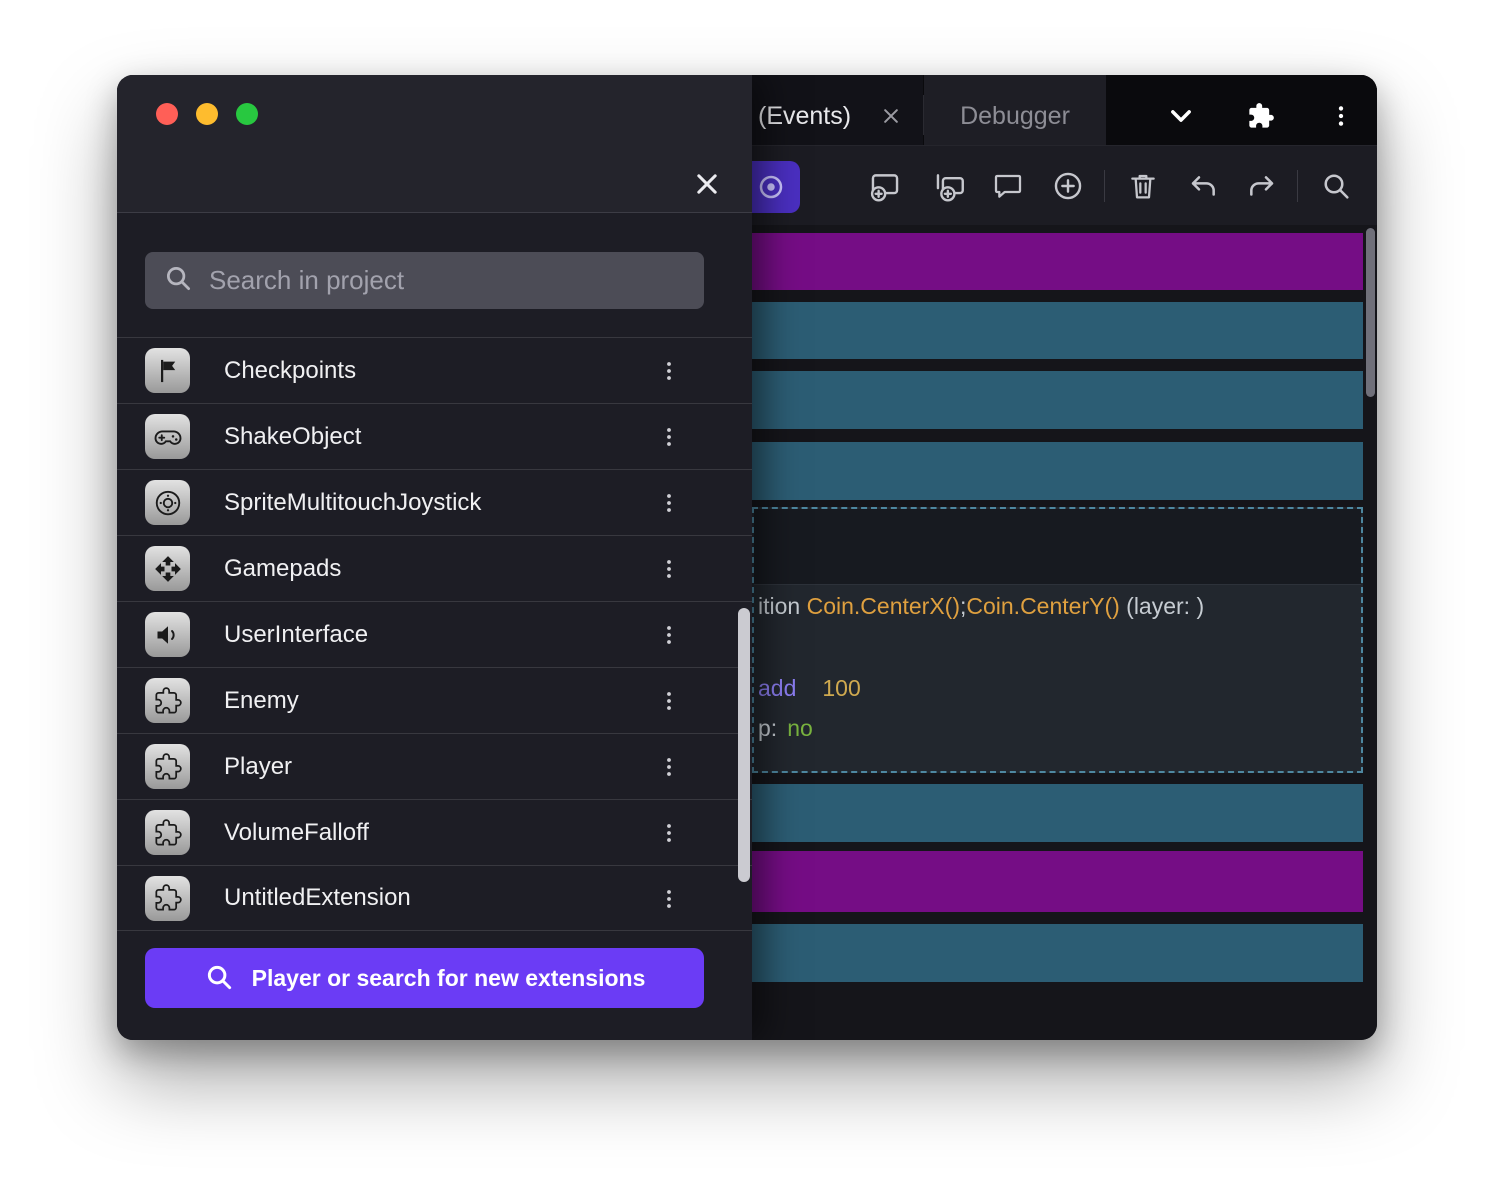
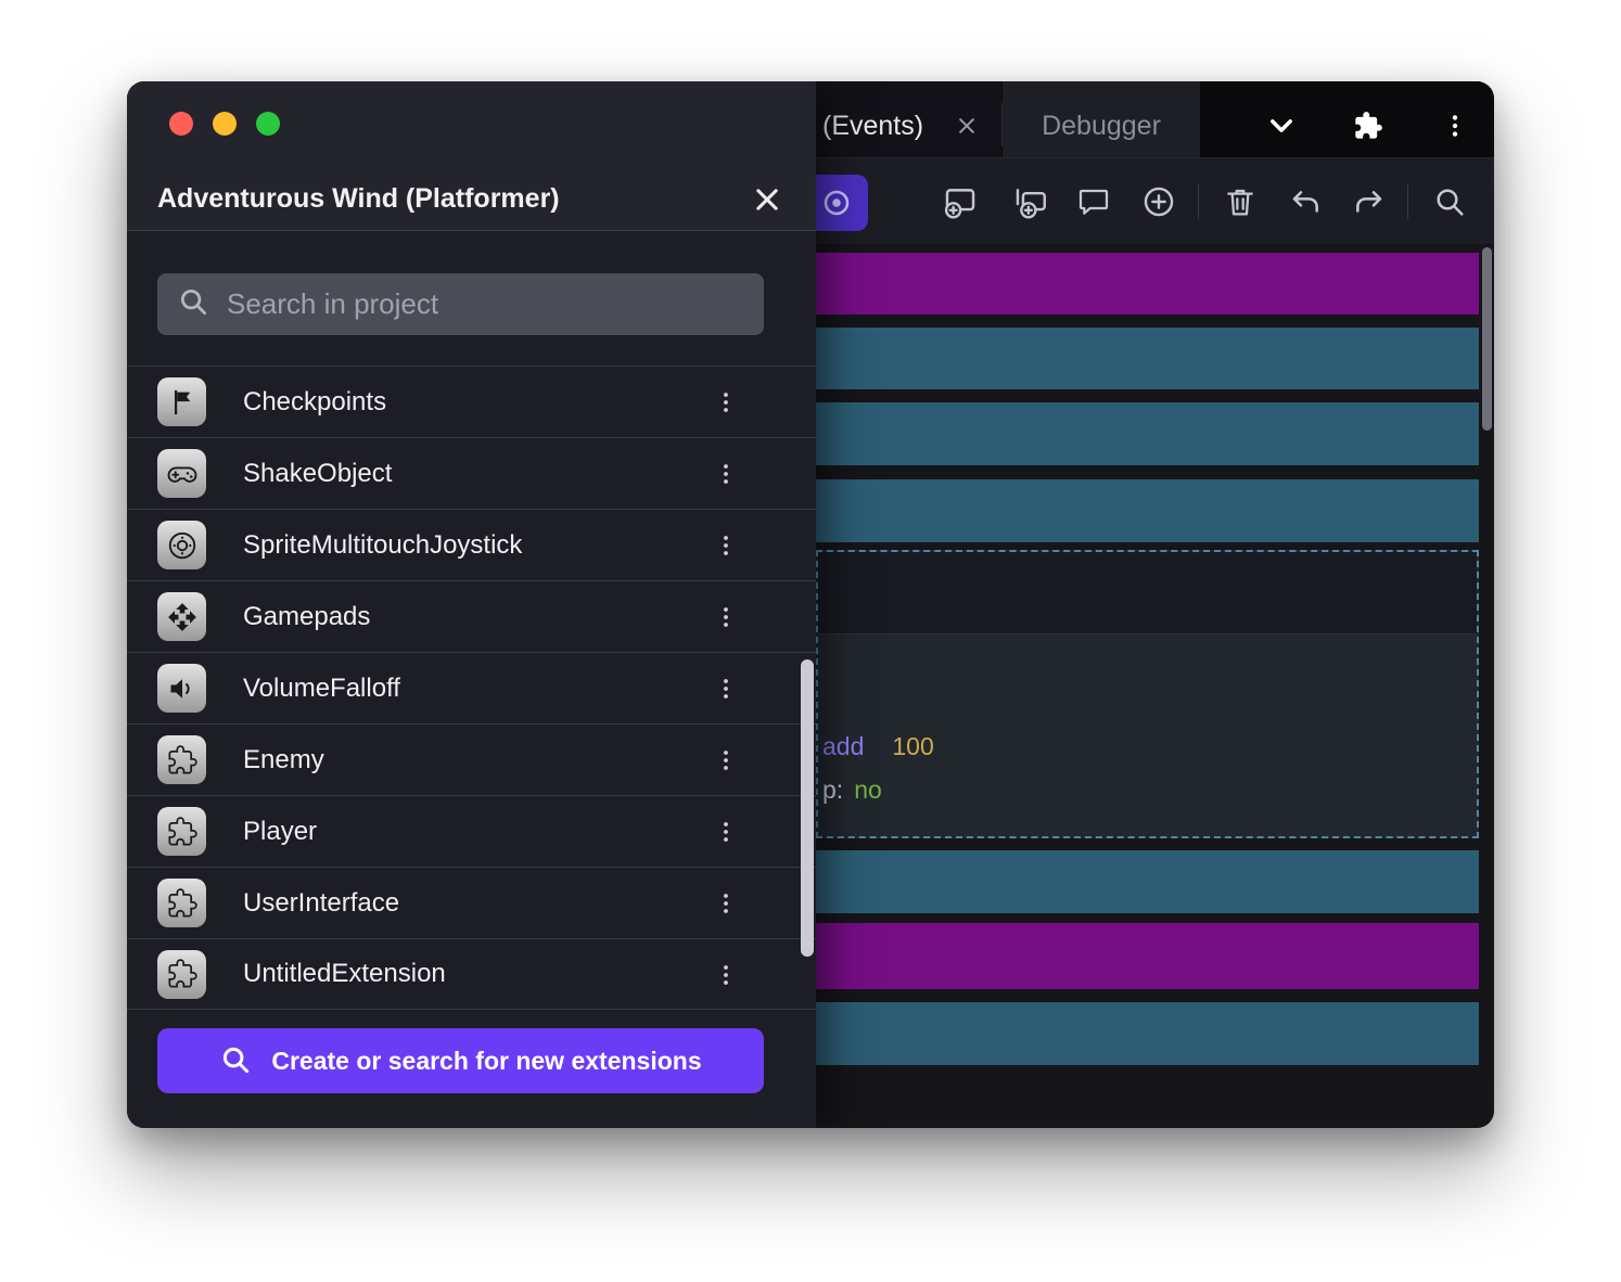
  (Events)
  Debugger
- ition Coin.CenterX();Coin.CenterY() (layer: )
  add 100
  p: no
+ Adventurous Wind (Platformer)
  Search in project
  Checkpoints
  ShakeObject
  SpriteMultitouchJoystick
  Gamepads
- UserInterface
+ VolumeFalloff
  Enemy
  Player
- VolumeFalloff
+ UserInterface
  UntitledExtension
- Player or search for new extensions
+ Create or search for new extensions
